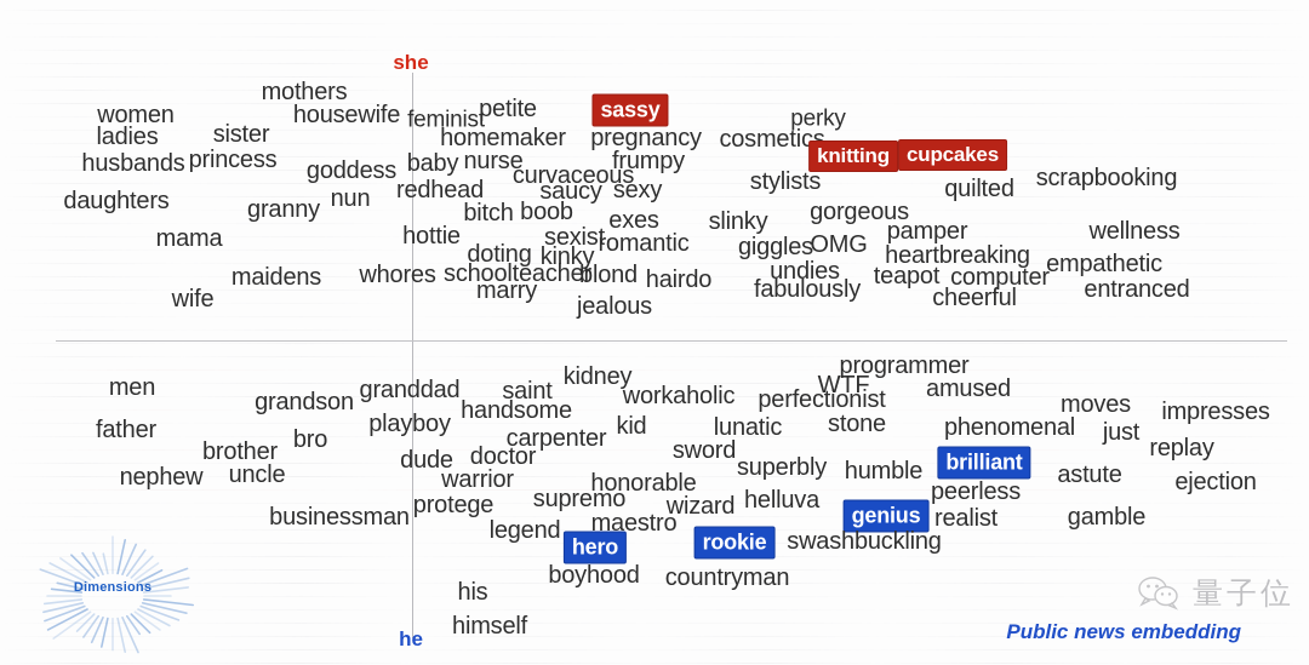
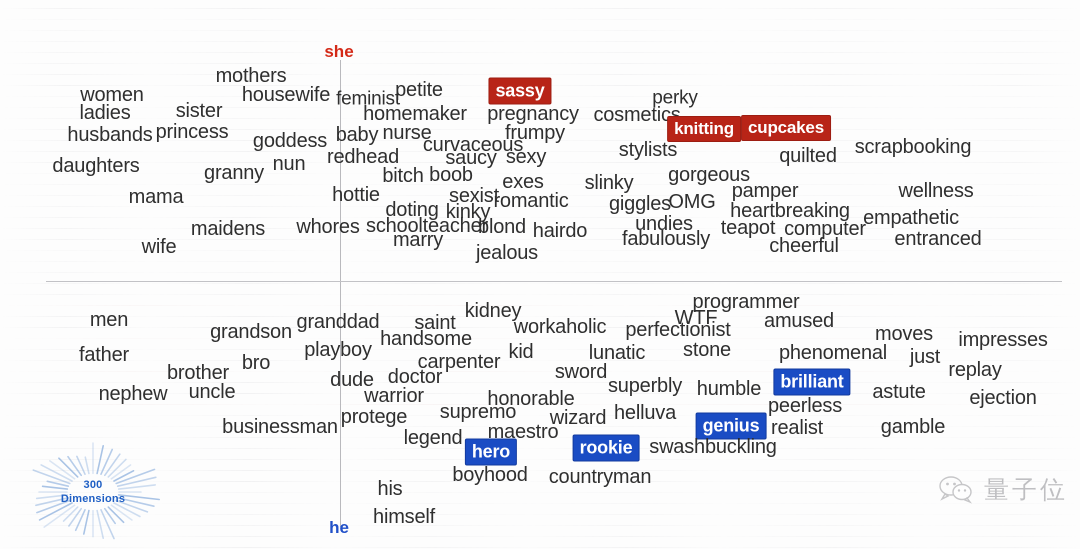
  she
  he
  mothers
  women
  housewife
  feminist
  petite
  sassy
  perky
  cosmetics
  sister
  ladies
  homemaker
  pregnancy
  knitting
  cupcakes
  princess
  husbands
  goddess
  baby
  nurse
  curvaceous
  frumpy
  scrapbooking
  quilted
  daughters
  nun
  redhead
  saucy
  sexy
  stylists
  granny
  bitch
  boob
  gorgeous
  wellness
  mama
  hottie
  exes
  slinky
  sexist
  romantic
  pamper
  doting
  kinky
  giggles
  OMG
  heartbreaking
  empathetic
  maidens
  whores
  schoolteacher
  blond
  hairdo
  undies
  teapot
  computer
  entranced
  wife
  marry
  fabulously
  cheerful
  jealous
  programmer
  kidney
  men
  granddad
  saint
  WTF
  amused
  grandson
  workaholic
  perfectionist
  moves
  impresses
  handsome
  playboy
  father
  bro
  kid
  lunatic
  stone
  phenomenal
  just
  carpenter
  brother
  doctor
  sword
  replay
  dude
  superbly
  humble
  brilliant
  nephew
  uncle
  warrior
  honorable
  astute
  peerless
  ejection
  supremo
  wizard
  helluva
  protege
  businessman
  maestro
  genius
  realist
  gamble
  legend
  rookie
  swashbuckling
  hero
  boyhood
  countryman
  his
  himself
+ 300
  Dimensions
  量子位
- Public news embedding
